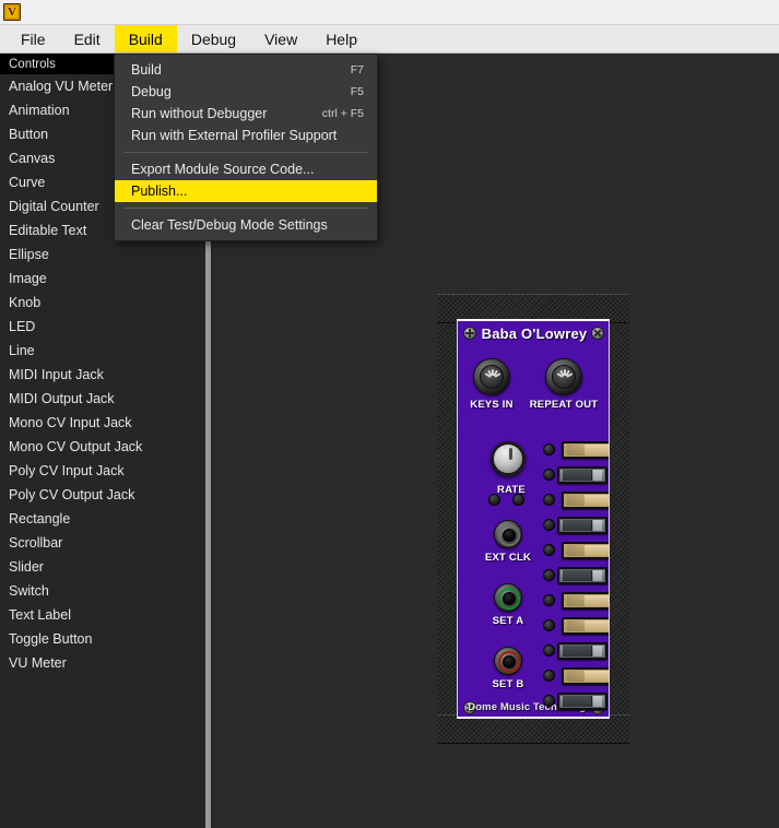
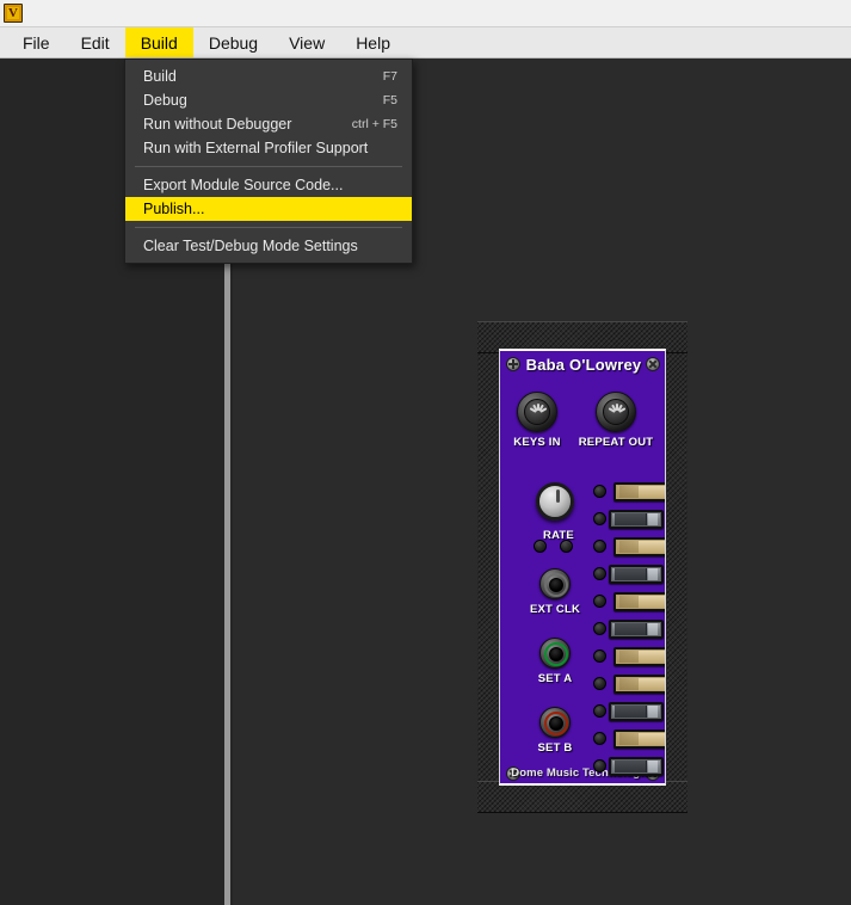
  V
  File
  Edit
  Build
  Debug
  View
  Help
- Controls
- Analog VU Meter
- Animation
- Button
- Canvas
- Curve
- Digital Counter
- Editable Text
- Ellipse
- Image
- Knob
- LED
- Line
- MIDI Input Jack
- MIDI Output Jack
- Mono CV Input Jack
- Mono CV Output Jack
- Poly CV Input Jack
- Poly CV Output Jack
- Rectangle
- Scrollbar
- Slider
- Switch
- Text Label
- Toggle Button
- VU Meter
  Baba O'Lowrey
  KEYS IN
  REPEAT OUT
  EXT CLK
  SET A
  SET B
  RATE
  Build
  F7
  Debug
  F5
  Run without Debugger
  ctrl + F5
  Run with External Profiler Support
  Export Module Source Code...
  Publish...
  Clear Test/Debug Mode Settings
